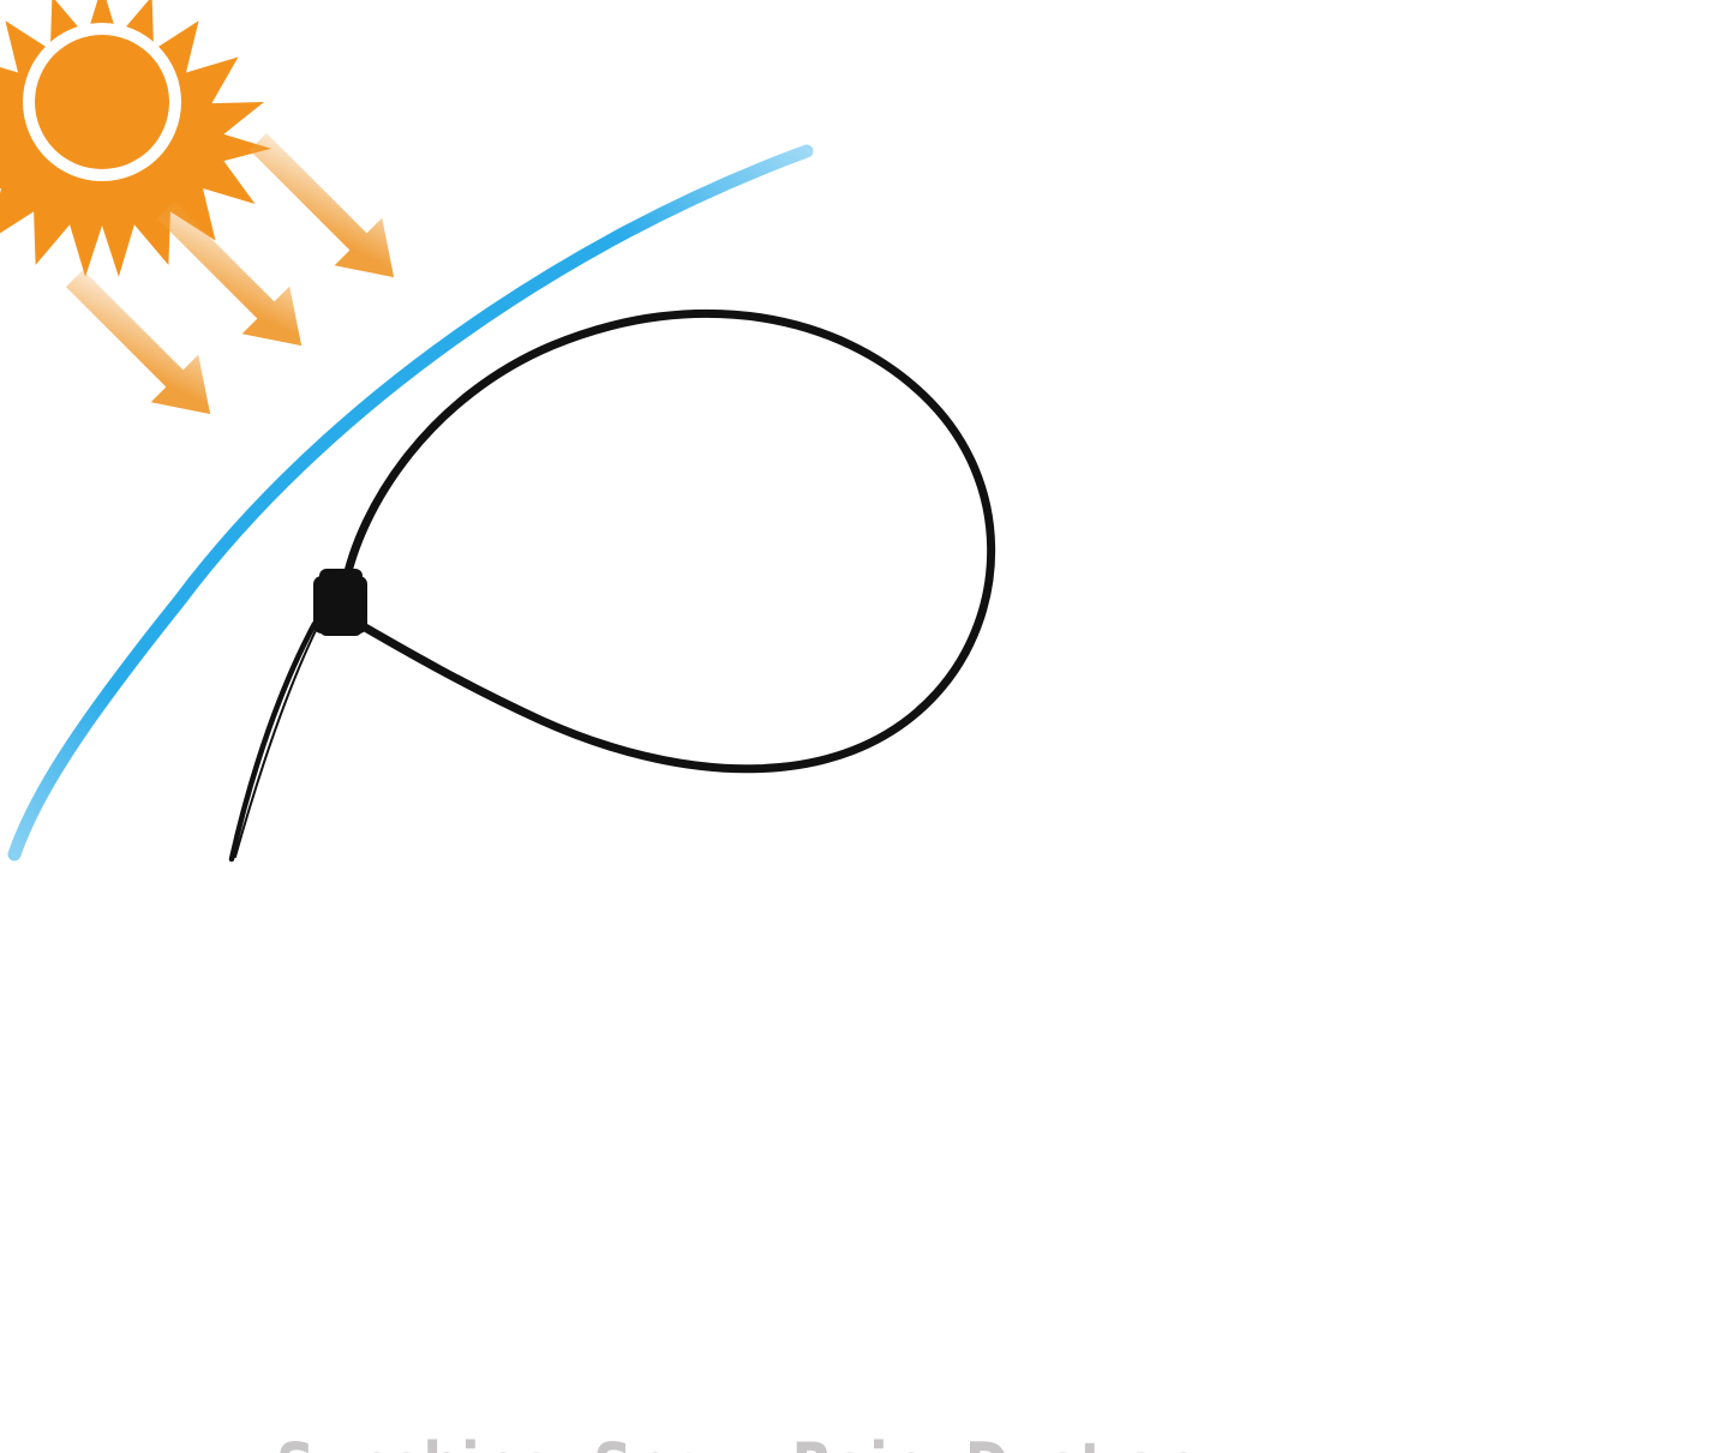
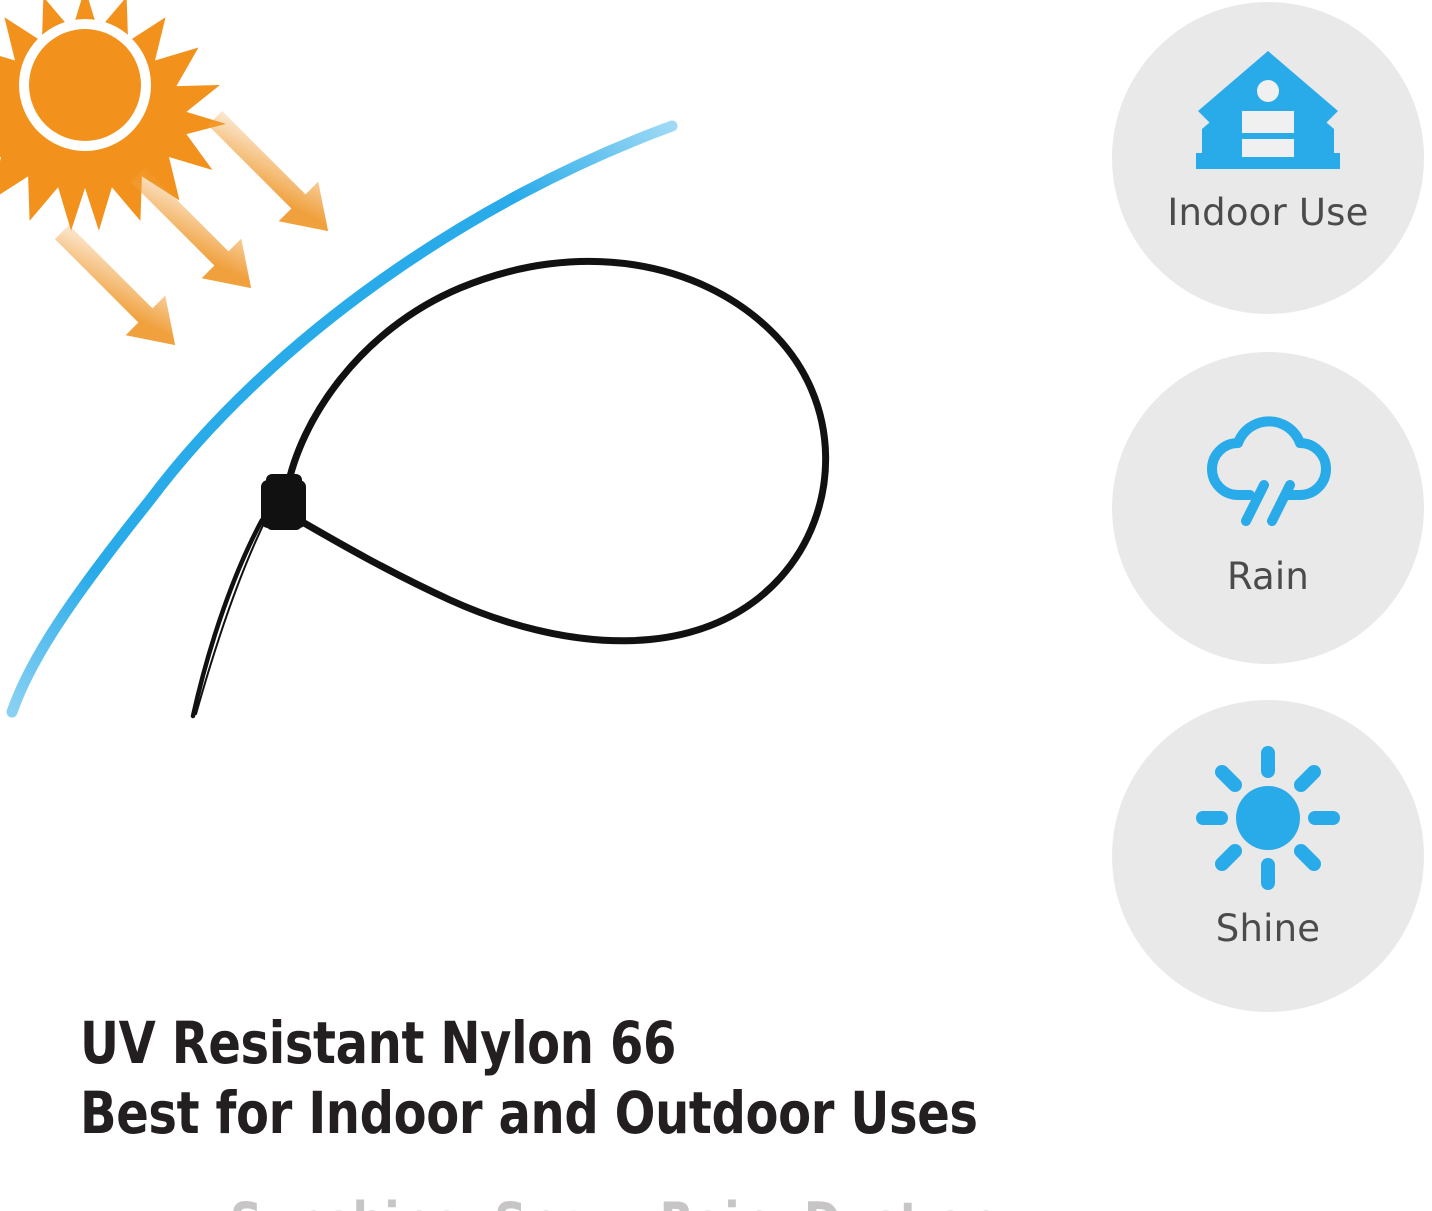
+ Indoor Use
+ Rain
+ Shine
+ UV Resistant Nylon 66
+ Best for Indoor and Outdoor Uses
